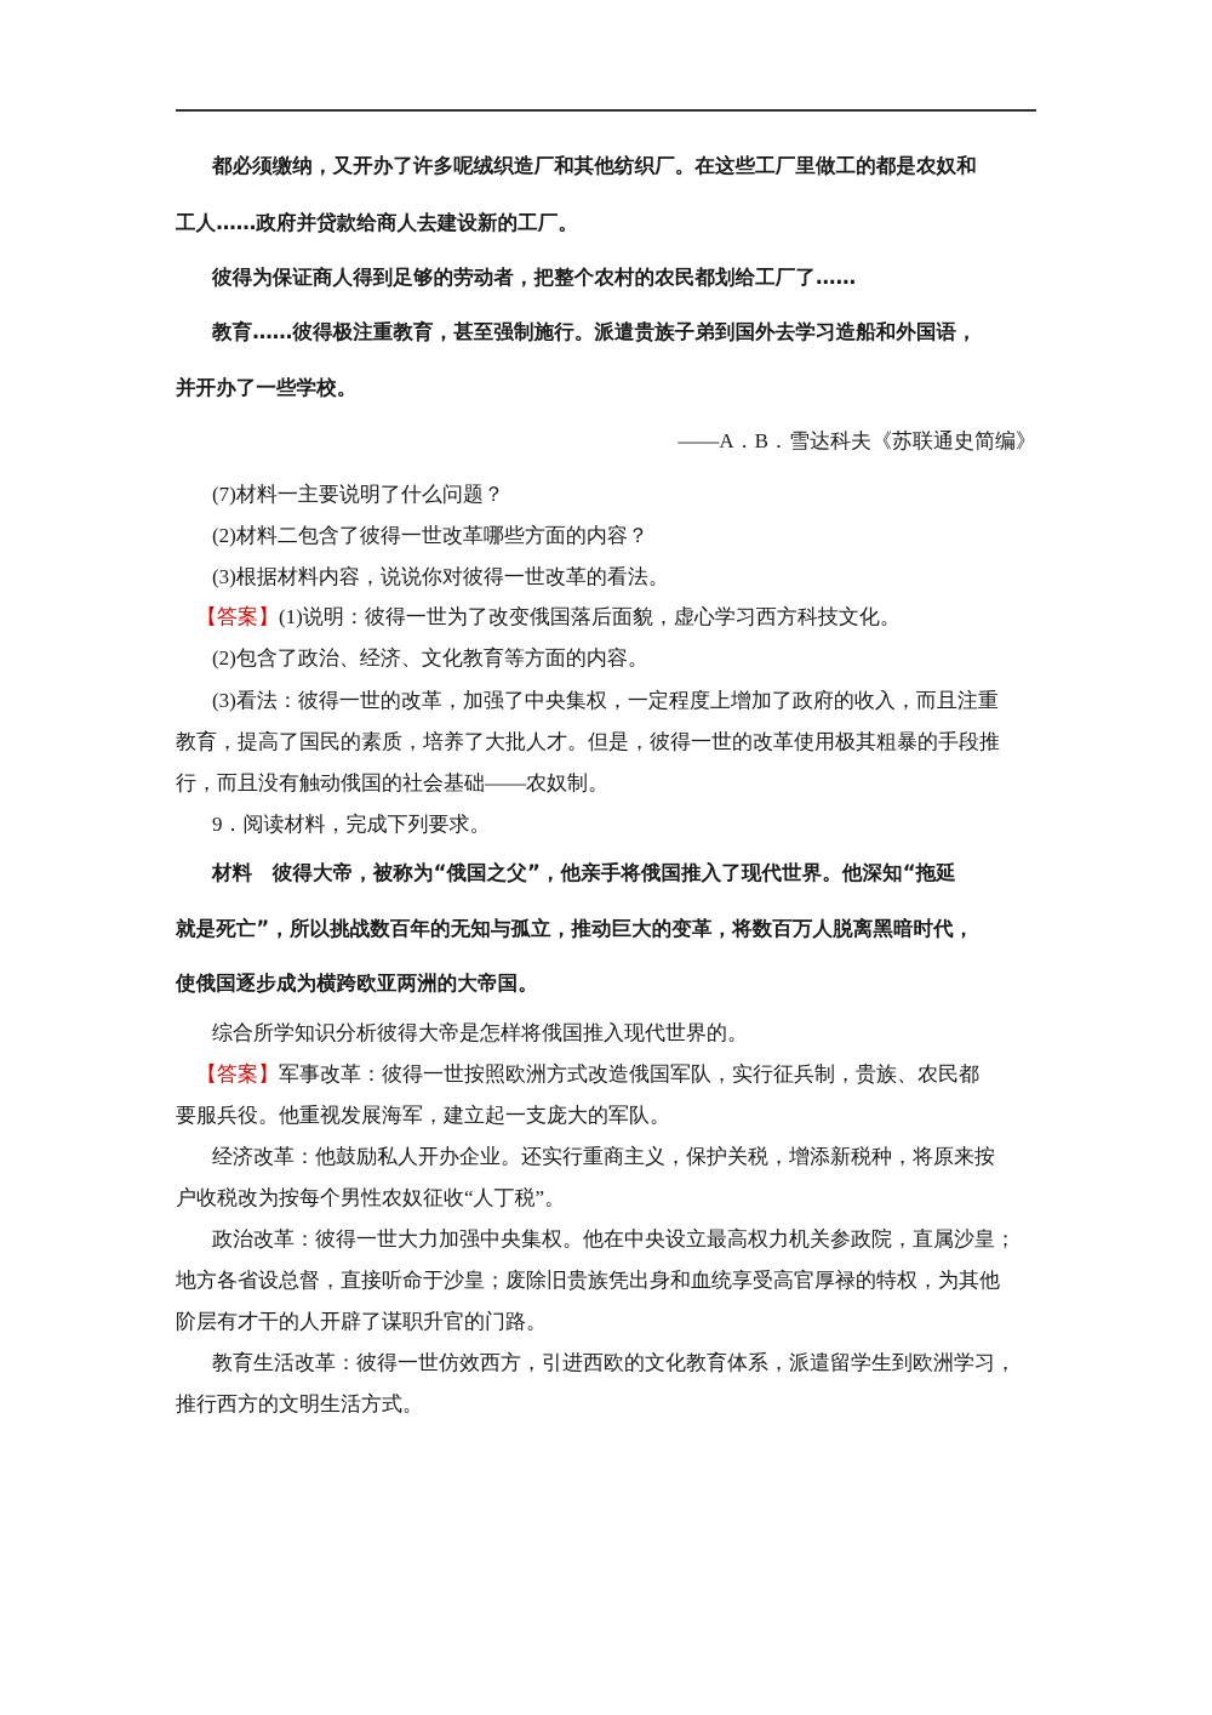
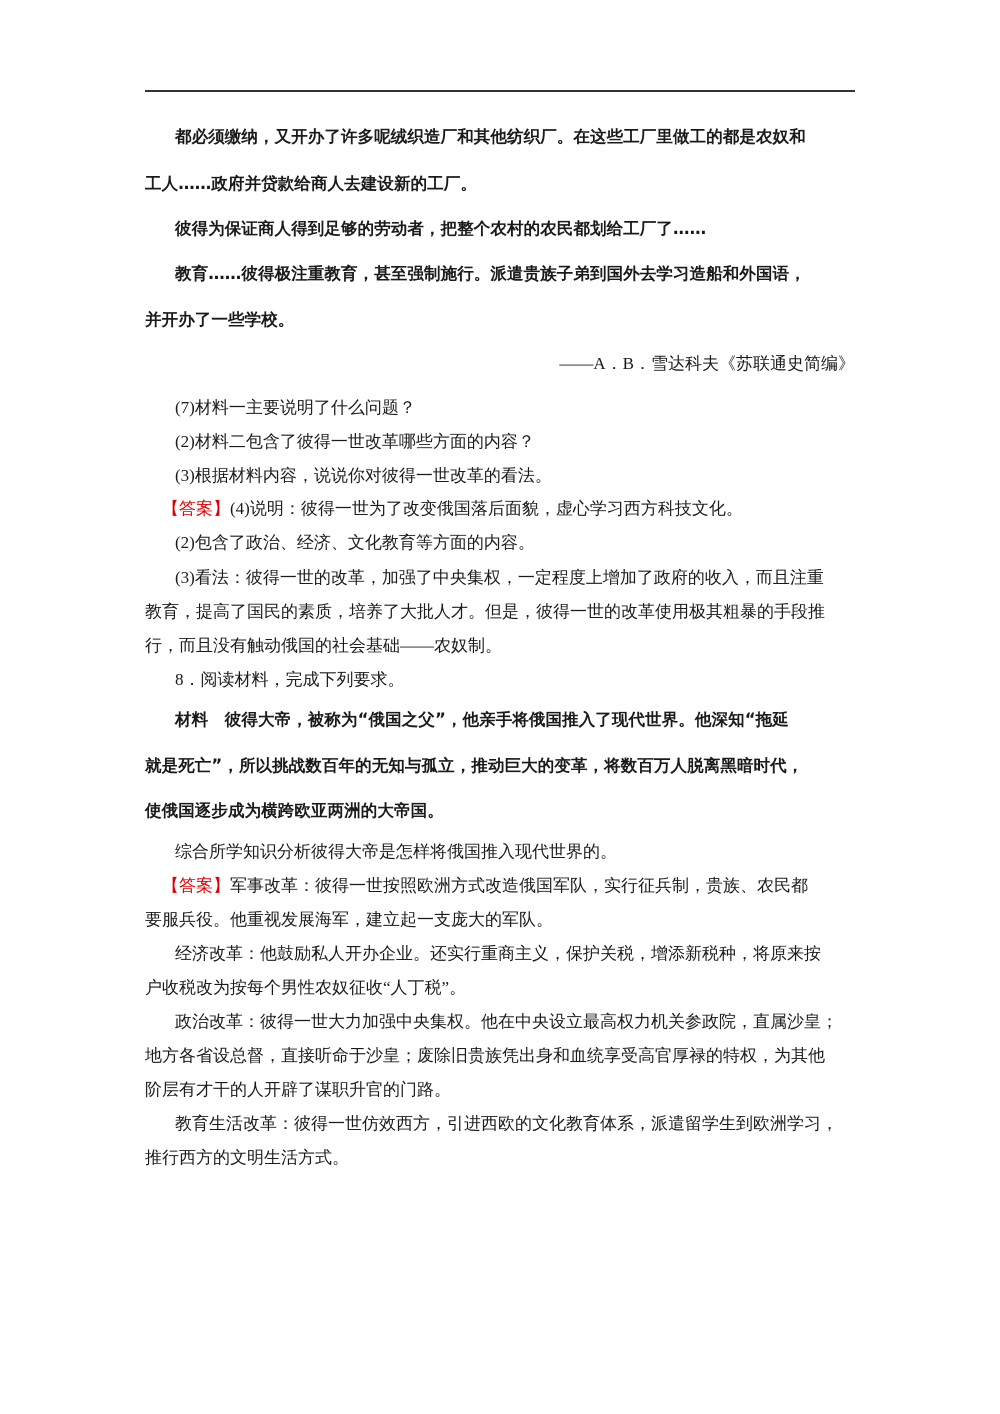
  都必须缴纳，又开办了许多呢绒织造厂和其他纺织厂。在这些工厂里做工的都是农奴和
  工人……政府并贷款给商人去建设新的工厂。
  彼得为保证商人得到足够的劳动者，把整个农村的农民都划给工厂了……
  教育……彼得极注重教育，甚至强制施行。派遣贵族子弟到国外去学习造船和外国语，
  并开办了一些学校。
  ——A．B．雪达科夫《苏联通史简编》
  (7)材料一主要说明了什么问题？
  (2)材料二包含了彼得一世改革哪些方面的内容？
  (3)根据材料内容，说说你对彼得一世改革的看法。
- 【答案】(1)说明：彼得一世为了改变俄国落后面貌，虚心学习西方科技文化。
+ 【答案】(4)说明：彼得一世为了改变俄国落后面貌，虚心学习西方科技文化。
  (2)包含了政治、经济、文化教育等方面的内容。
  (3)看法：彼得一世的改革，加强了中央集权，一定程度上增加了政府的收入，而且注重
  教育，提高了国民的素质，培养了大批人才。但是，彼得一世的改革使用极其粗暴的手段推
  行，而且没有触动俄国的社会基础——农奴制。
- 9．阅读材料，完成下列要求。
+ 8．阅读材料，完成下列要求。
  材料 彼得大帝，被称为“俄国之父”，他亲手将俄国推入了现代世界。他深知“拖延
  就是死亡”，所以挑战数百年的无知与孤立，推动巨大的变革，将数百万人脱离黑暗时代，
  使俄国逐步成为横跨欧亚两洲的大帝国。
  综合所学知识分析彼得大帝是怎样将俄国推入现代世界的。
  【答案】军事改革：彼得一世按照欧洲方式改造俄国军队，实行征兵制，贵族、农民都
  要服兵役。他重视发展海军，建立起一支庞大的军队。
  经济改革：他鼓励私人开办企业。还实行重商主义，保护关税，增添新税种，将原来按
  户收税改为按每个男性农奴征收“人丁税”。
  政治改革：彼得一世大力加强中央集权。他在中央设立最高权力机关参政院，直属沙皇；
  地方各省设总督，直接听命于沙皇；废除旧贵族凭出身和血统享受高官厚禄的特权，为其他
  阶层有才干的人开辟了谋职升官的门路。
  教育生活改革：彼得一世仿效西方，引进西欧的文化教育体系，派遣留学生到欧洲学习，
  推行西方的文明生活方式。
